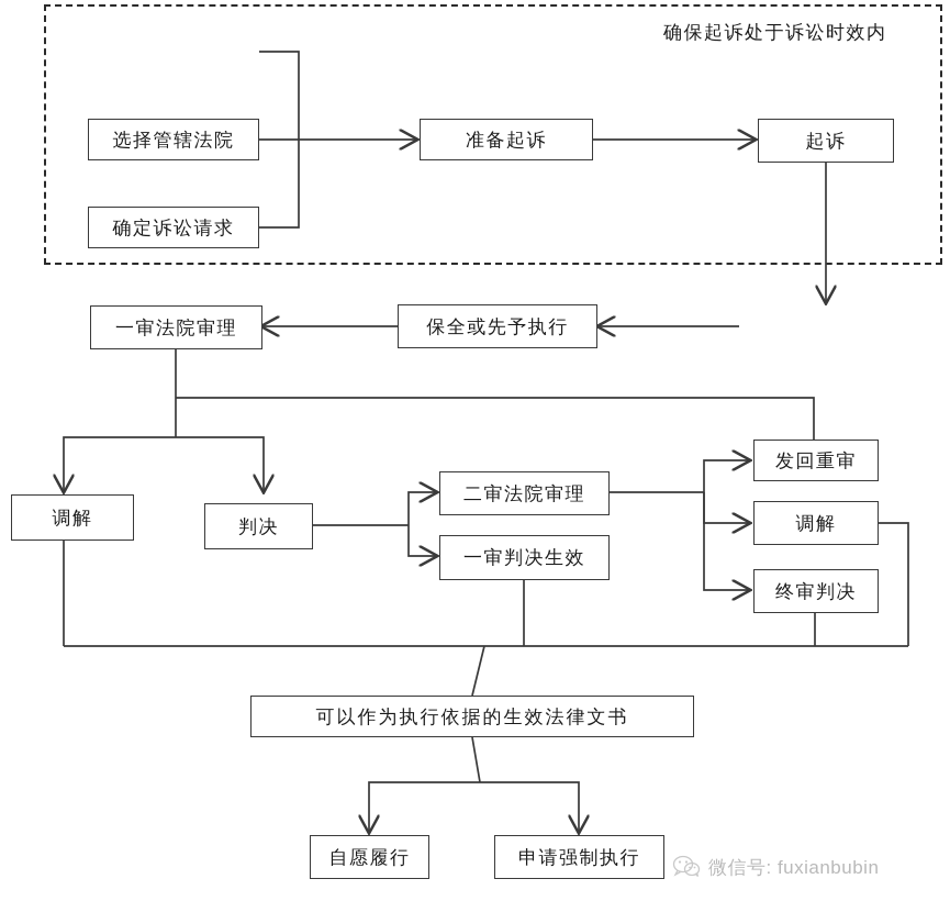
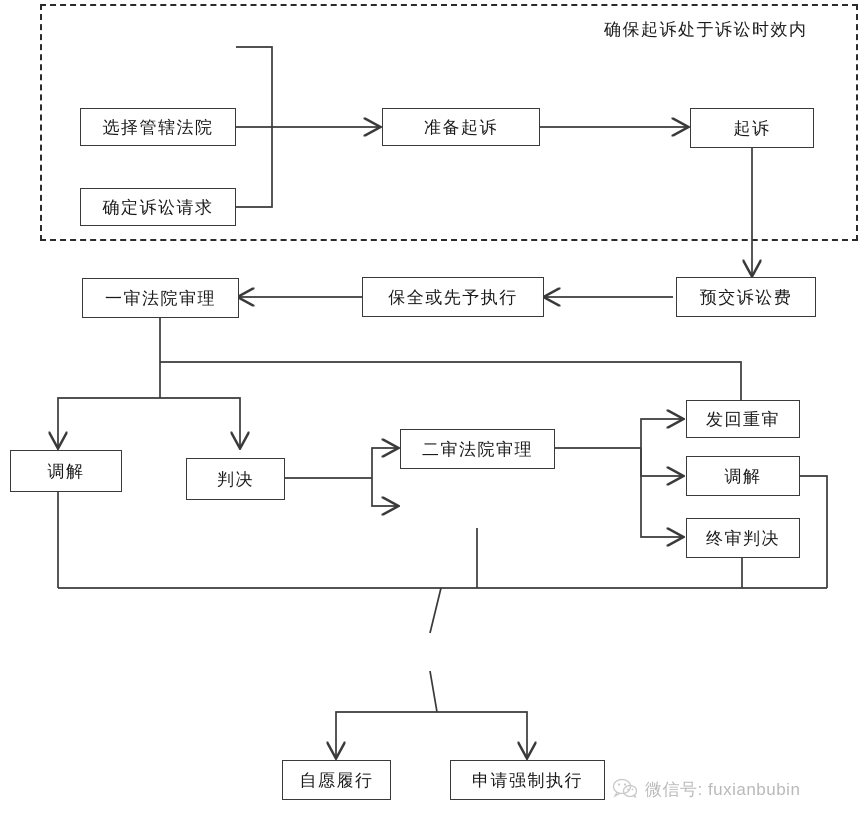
  确保起诉处于诉讼时效内
  选择管辖法院
  确定诉讼请求
  准备起诉
  起诉
+ 预交诉讼费
  保全或先予执行
  一审法院审理
  调解
  判决
  二审法院审理
- 一审判决生效
  发回重审
  调解
  终审判决
- 可以作为执行依据的生效法律文书
  自愿履行
  申请强制执行
  微信号: fuxianbubin
